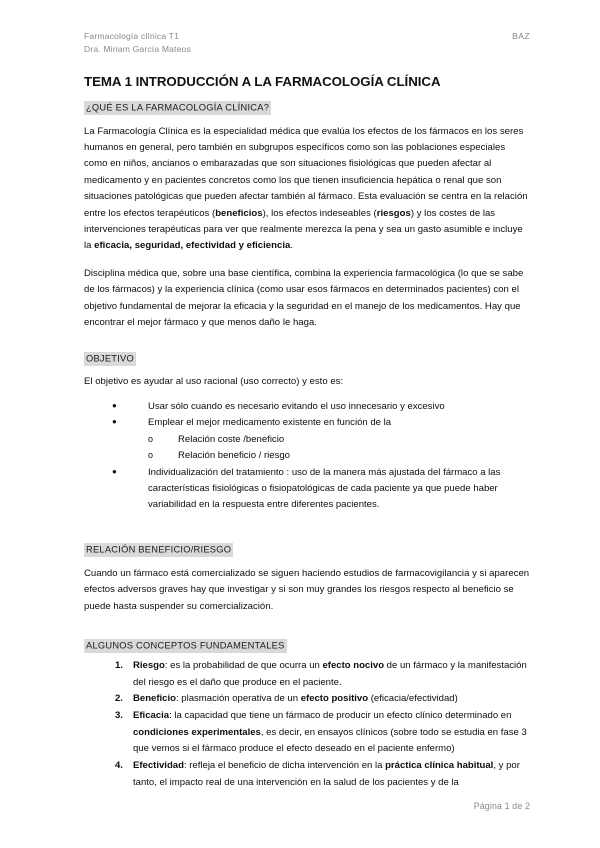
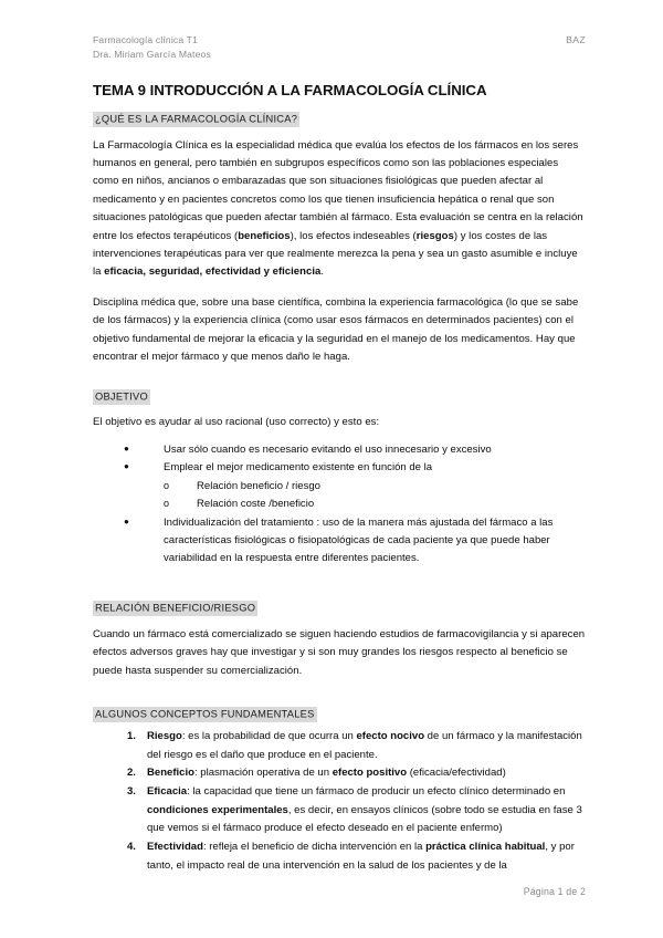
  Farmacología clínica T1
  Dra. Miriam García Mateos
  BAZ
- TEMA 1 INTRODUCCIÓN A LA FARMACOLOGÍA CLÍNICA
+ TEMA 9 INTRODUCCIÓN A LA FARMACOLOGÍA CLÍNICA
  ¿QUÉ ES LA FARMACOLOGÍA CLÍNICA?
  La Farmacología Clínica es la especialidad médica que evalúa los efectos de los fármacos en los seres humanos en general, pero también en subgrupos específicos como son las poblaciones especiales como en niños, ancianos o embarazadas que son situaciones fisiológicas que pueden afectar al medicamento y en pacientes concretos como los que tienen insuficiencia hepática o renal que son situaciones patológicas que pueden afectar también al fármaco. Esta evaluación se centra en la relación entre los efectos terapéuticos (beneficios), los efectos indeseables (riesgos) y los costes de las intervenciones terapéuticas para ver que realmente merezca la pena y sea un gasto asumible e incluye la eficacia, seguridad, efectividad y eficiencia.
  Disciplina médica que, sobre una base científica, combina la experiencia farmacológica (lo que se sabe de los fármacos) y la experiencia clínica (como usar esos fármacos en determinados pacientes) con el objetivo fundamental de mejorar la eficacia y la seguridad en el manejo de los medicamentos. Hay que encontrar el mejor fármaco y que menos daño le haga.
  OBJETIVO
  El objetivo es ayudar al uso racional (uso correcto) y esto es:
  ●
  Usar sólo cuando es necesario evitando el uso innecesario y excesivo
  ●
  Emplear el mejor medicamento existente en función de la
  o
- Relación coste /beneficio
+ Relación beneficio / riesgo
  o
- Relación beneficio / riesgo
+ Relación coste /beneficio
  ●
  Individualización del tratamiento : uso de la manera más ajustada del fármaco a las características fisiológicas o fisiopatológicas de cada paciente ya que puede haber variabilidad en la respuesta entre diferentes pacientes.
  RELACIÓN BENEFICIO/RIESGO
  Cuando un fármaco está comercializado se siguen haciendo estudios de farmacovigilancia y si aparecen efectos adversos graves hay que investigar y si son muy grandes los riesgos respecto al beneficio se puede hasta suspender su comercialización.
  ALGUNOS CONCEPTOS FUNDAMENTALES
  1.
  Riesgo: es la probabilidad de que ocurra un efecto nocivo de un fármaco y la manifestación del riesgo es el daño que produce en el paciente.
  2.
  Beneficio: plasmación operativa de un efecto positivo (eficacia/efectividad)
  3.
  Eficacia: la capacidad que tiene un fármaco de producir un efecto clínico determinado en condiciones experimentales, es decir, en ensayos clínicos (sobre todo se estudia en fase 3 que vemos si el fármaco produce el efecto deseado en el paciente enfermo)
  4.
  Efectividad: refleja el beneficio de dicha intervención en la práctica clínica habitual, y por tanto, el impacto real de una intervención en la salud de los pacientes y de la
  Página 1 de 2
